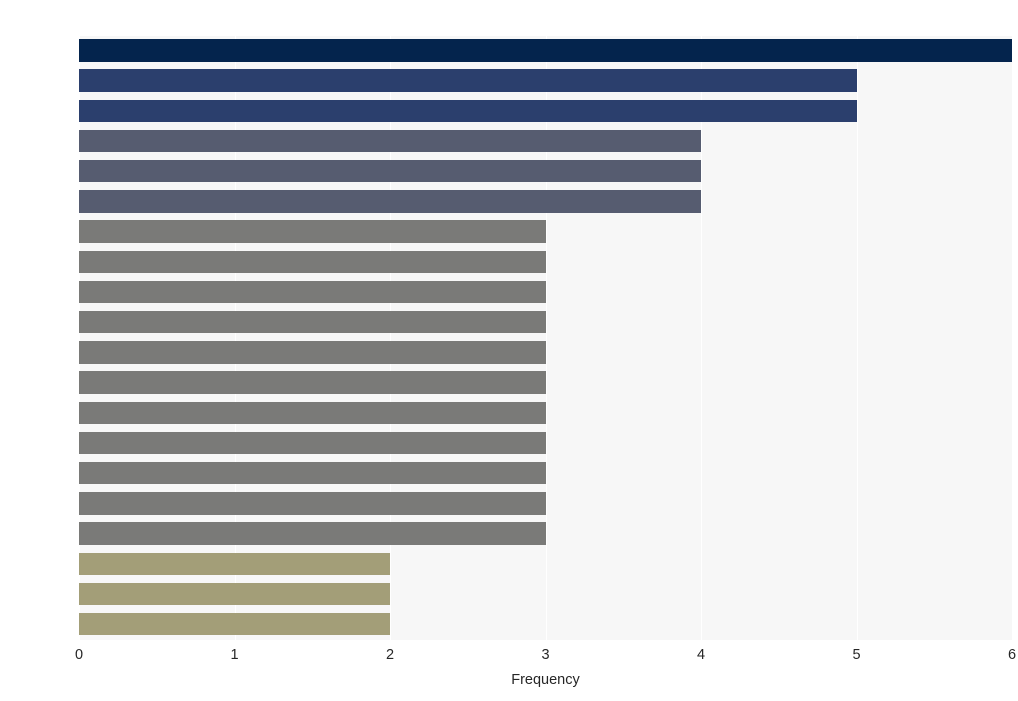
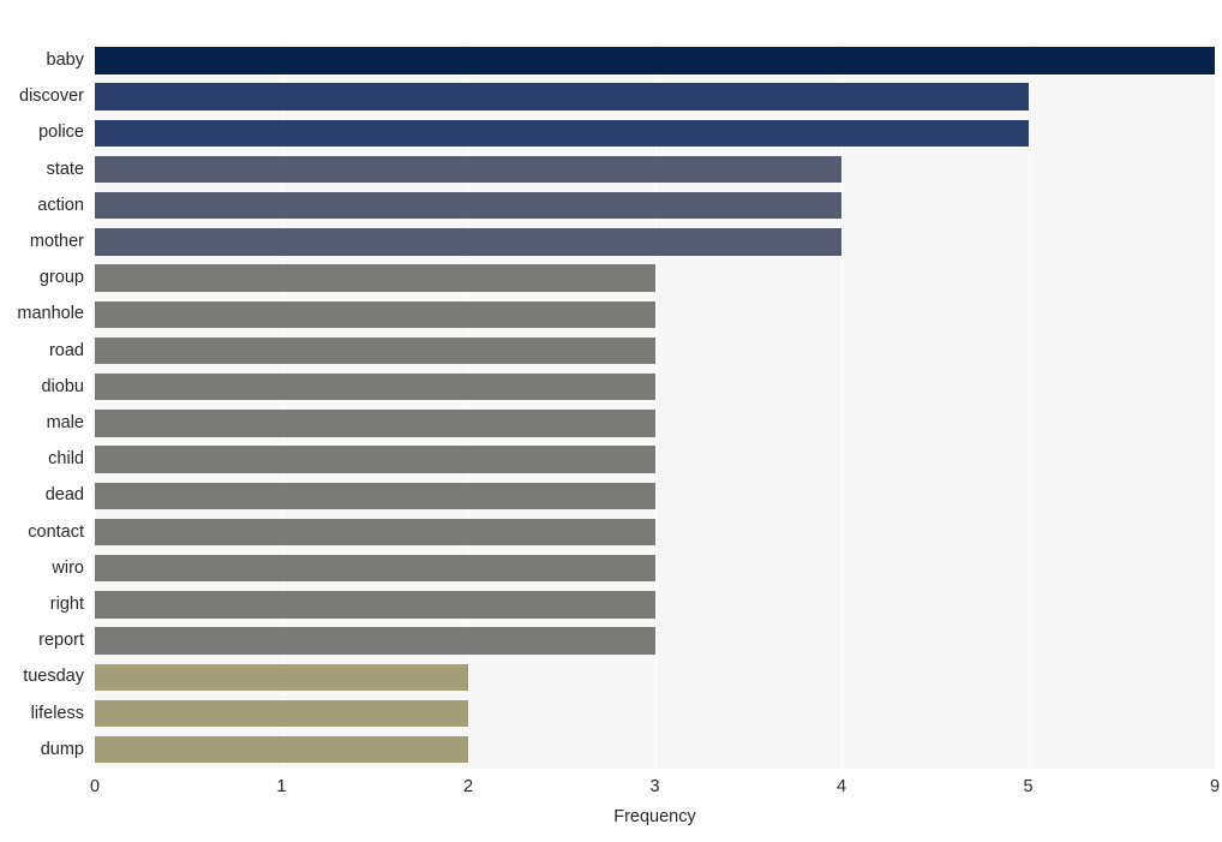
+ baby
+ discover
+ police
+ state
+ action
+ mother
+ group
+ manhole
+ road
+ diobu
+ male
+ child
+ dead
+ contact
+ wiro
+ right
+ report
+ tuesday
+ lifeless
+ dump
  0
  1
  2
  3
  4
  5
- 6
+ 9
  Frequency
